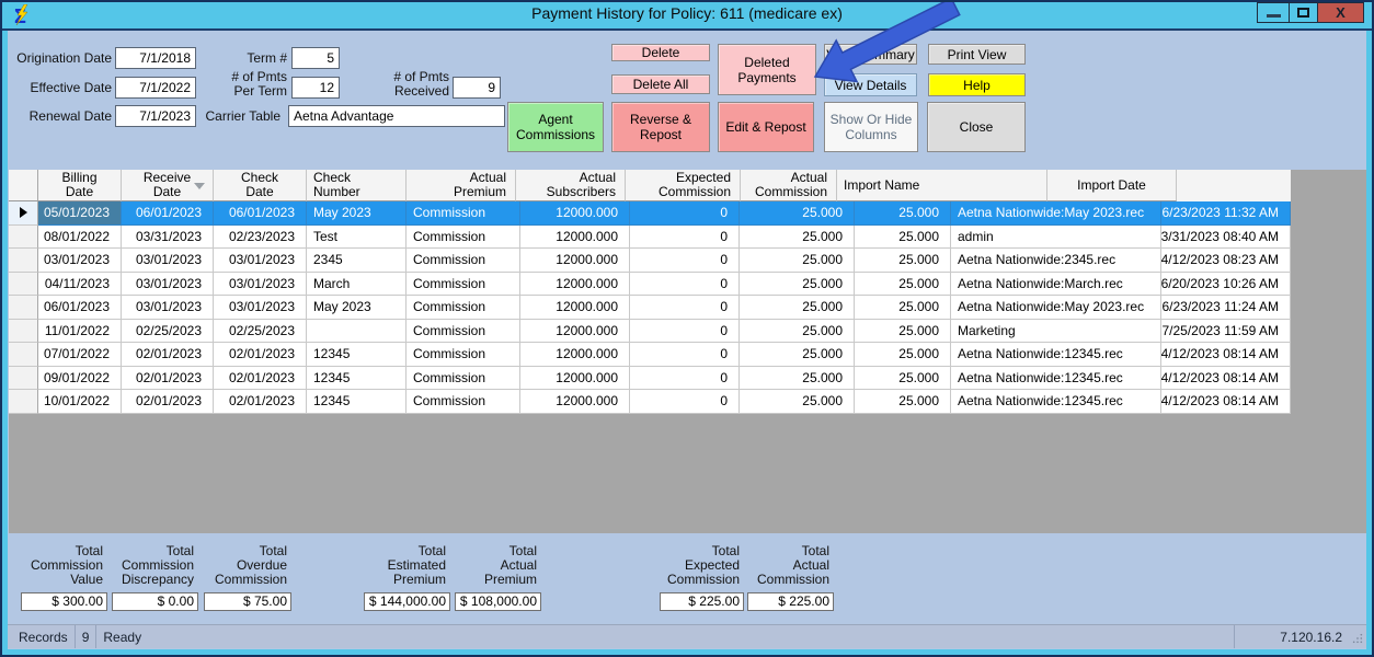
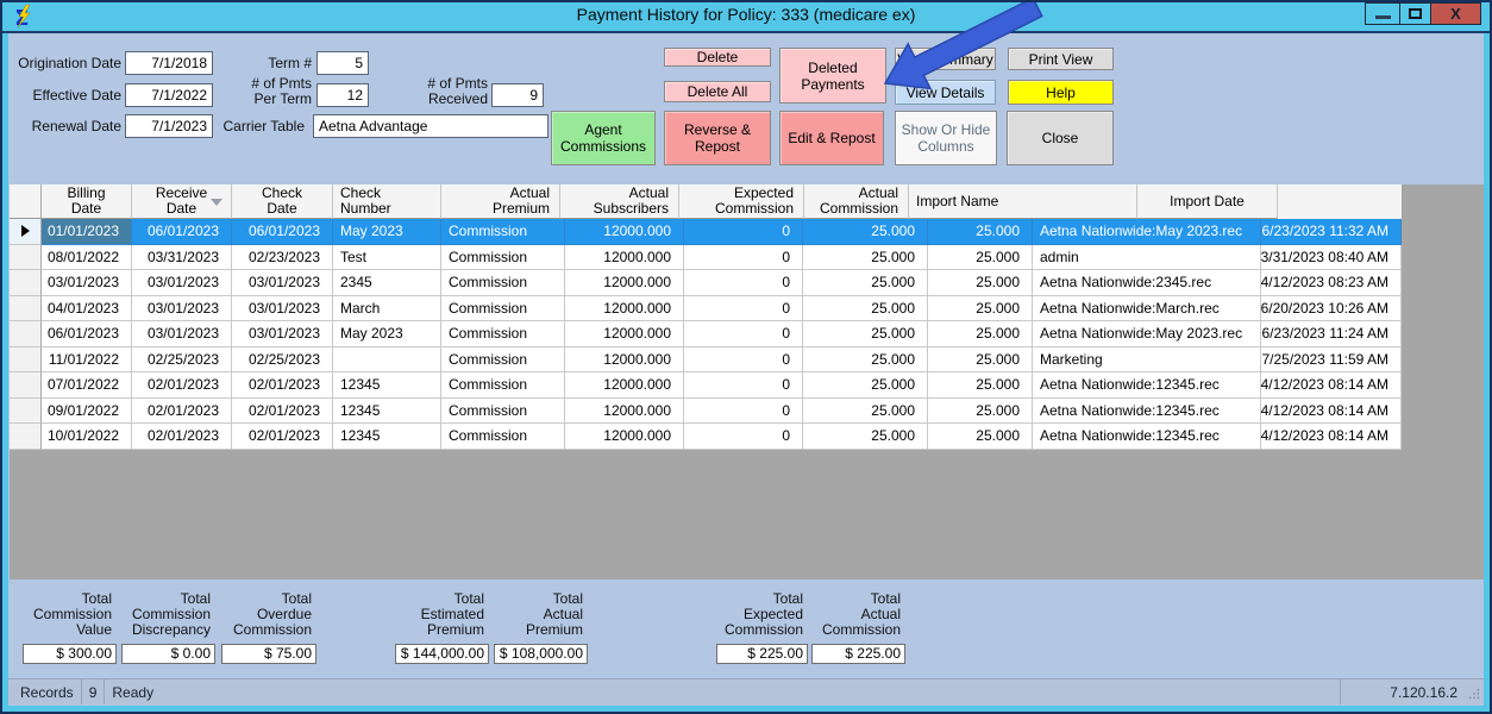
  Σ
- Payment History for Policy: 611 (medicare ex)
+ Payment History for Policy: 333 (medicare ex)
  X
  Origination Date
  7/1/2018
  Effective Date
  7/1/2022
  Renewal Date
  7/1/2023
  Term #
  5
  # of Pmts
  Per Term
  12
  # of Pmts
  Received
  9
  Carrier Table
  Aetna Advantage
  Delete
  Delete All
  Deleted
  Payments
  View Details
  Print View
  Help
  Agent
  Commissions
  Reverse &
  Repost
  Edit & Repost
  Show Or Hide
  Columns
  Close
  Billing
  Date
  Receive
  Date
  Check
  Date
  Check
  Number
  Actual
  Premium
  Actual
  Subscribers
  Expected
  Commission
  Actual
  Commission
  Import Name
  Import Date
- 05/01/2023
+ 01/01/2023
  06/01/2023
  06/01/2023
  May 2023
  Commission
  12000.000
  0
  25.000
  25.000
  Aetna Nationwide:May 2023.rec
  6/23/2023 11:32 AM
  08/01/2022
  03/31/2023
  02/23/2023
  Test
  Commission
  12000.000
  0
  25.000
  25.000
  admin
  3/31/2023 08:40 AM
  03/01/2023
  03/01/2023
  03/01/2023
  2345
  Commission
  12000.000
  0
  25.000
  25.000
  Aetna Nationwide:2345.rec
  4/12/2023 08:23 AM
- 04/11/2023
+ 04/01/2023
  03/01/2023
  03/01/2023
  March
  Commission
  12000.000
  0
  25.000
  25.000
  Aetna Nationwide:March.rec
  6/20/2023 10:26 AM
  06/01/2023
  03/01/2023
  03/01/2023
  May 2023
  Commission
  12000.000
  0
  25.000
  25.000
  Aetna Nationwide:May 2023.rec
  6/23/2023 11:24 AM
  11/01/2022
  02/25/2023
  02/25/2023
  Commission
  12000.000
  0
  25.000
  25.000
  Marketing
  7/25/2023 11:59 AM
  07/01/2022
  02/01/2023
  02/01/2023
  12345
  Commission
  12000.000
  0
  25.000
  25.000
  Aetna Nationwide:12345.rec
  4/12/2023 08:14 AM
  09/01/2022
  02/01/2023
  02/01/2023
  12345
  Commission
  12000.000
  0
  25.000
  25.000
  Aetna Nationwide:12345.rec
  4/12/2023 08:14 AM
  10/01/2022
  02/01/2023
  02/01/2023
  12345
  Commission
  12000.000
  0
  25.000
  25.000
  Aetna Nationwide:12345.rec
  4/12/2023 08:14 AM
  Total
  Commission
  Value
  $ 300.00
  Total
  Commission
  Discrepancy
  $ 0.00
  Total
  Overdue
  Commission
  $ 75.00
  Total
  Estimated
  Premium
  $ 144,000.00
  Total
  Actual
  Premium
  $ 108,000.00
  Total
  Expected
  Commission
  $ 225.00
  Total
  Actual
  Commission
  $ 225.00
  Records
  9
  Ready
  7.120.16.2
